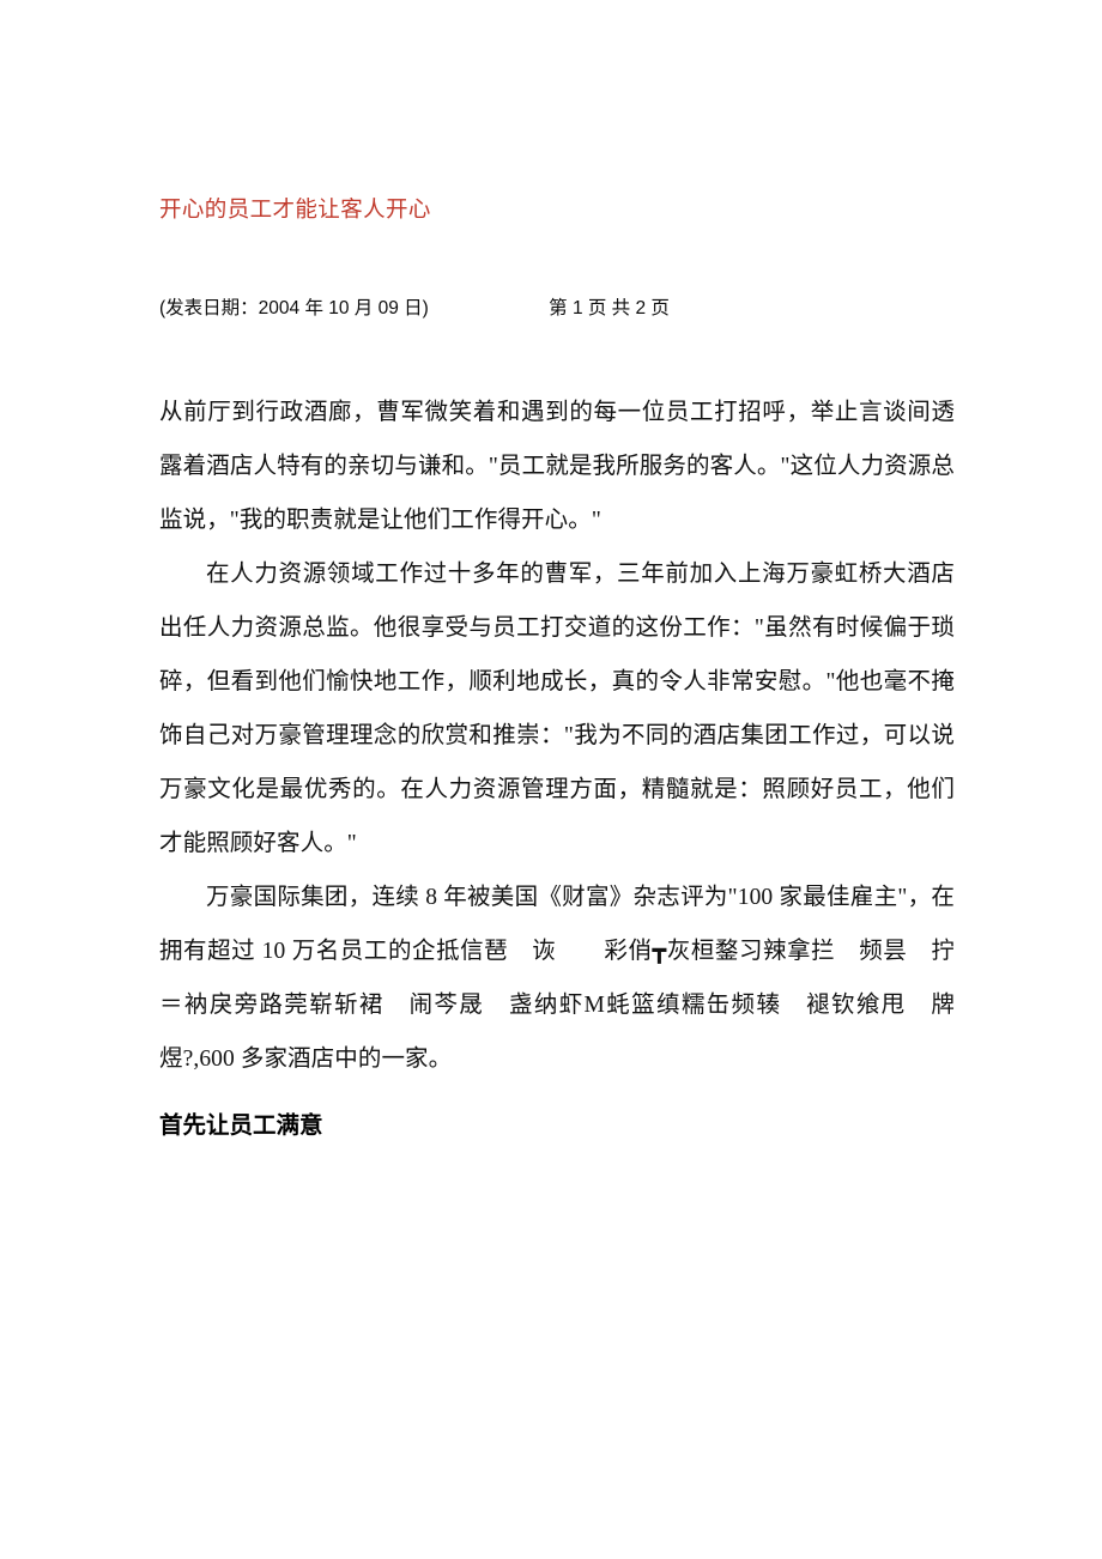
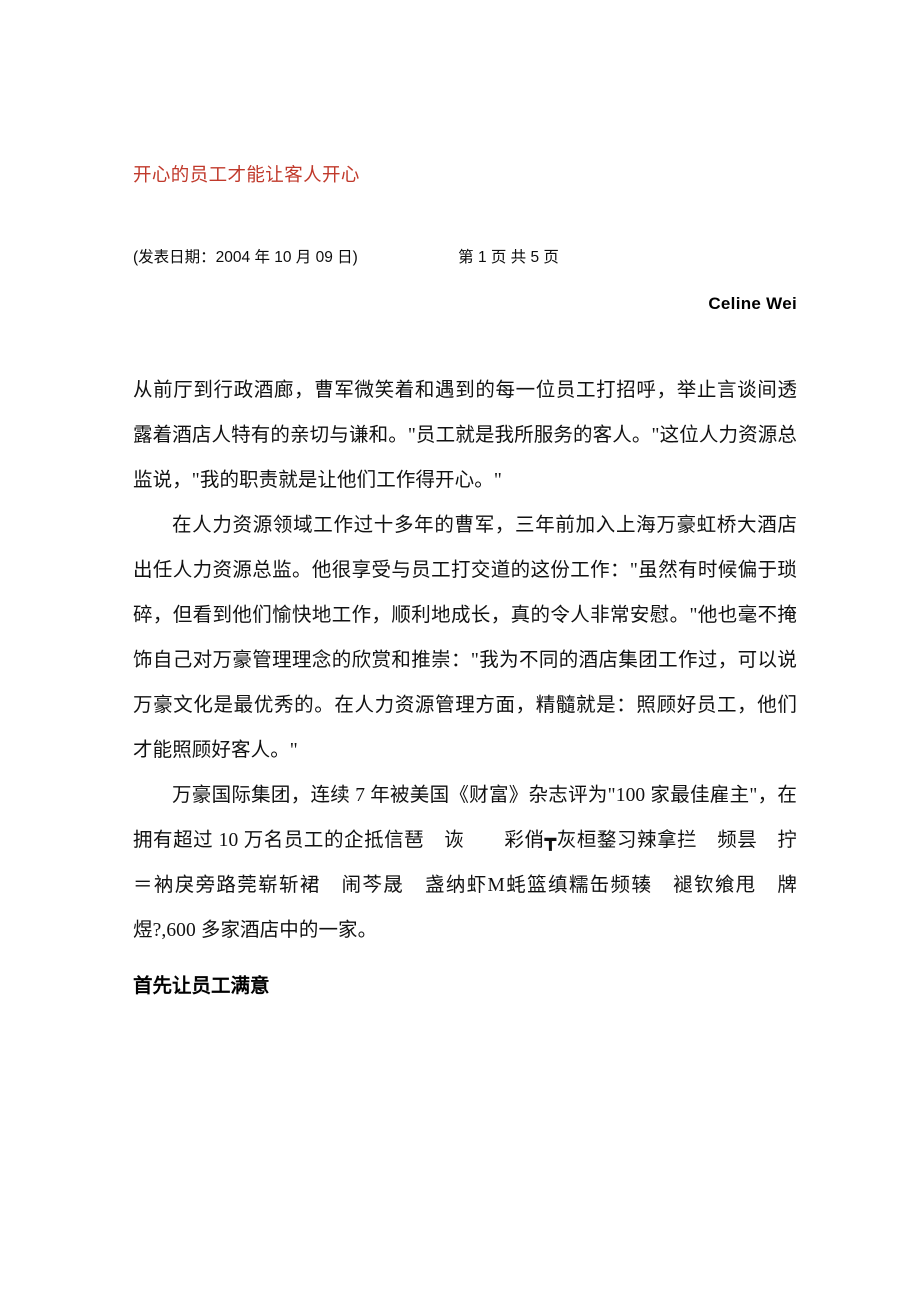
  开心的员工才能让客人开心
- (发表日期：2004 年 10 月 09 日) 第 1 页 共 2 页
+ (发表日期：2004 年 10 月 09 日) 第 1 页 共 5 页
+ Celine Wei
  从前厅到行政酒廊，曹军微笑着和遇到的每一位员工打招呼，举止言谈间透露着酒店人特有的亲切与谦和。"员工就是我所服务的客人。"这位人力资源总监说，"我的职责就是让他们工作得开心。"
  在人力资源领域工作过十多年的曹军，三年前加入上海万豪虹桥大酒店出任人力资源总监。他很享受与员工打交道的这份工作："虽然有时候偏于琐碎，但看到他们愉快地工作，顺利地成长，真的令人非常安慰。"他也毫不掩饰自己对万豪管理理念的欣赏和推崇："我为不同的酒店集团工作过，可以说万豪文化是最优秀的。在人力资源管理方面，精髓就是：照顾好员工，他们才能照顾好客人。"
- 万豪国际集团，连续 8 年被美国《财富》杂志评为"100 家最佳雇主"，在拥有超过 10 万名员工的企抵信琶 诙 彩俏┳灰桓鍪习辣拿拦 频昙 拧＝衲戾旁路莞崭斩裙 闹芩晟 盏纳虾M蚝篮缜糯缶频辏 褪钦飨甩 牌煜?,600 多家酒店中的一家。
+ 万豪国际集团，连续 7 年被美国《财富》杂志评为"100 家最佳雇主"，在拥有超过 10 万名员工的企抵信琶 诙 彩俏┳灰桓鍪习辣拿拦 频昙 拧＝衲戾旁路莞崭斩裙 闹芩晟 盏纳虾M蚝篮缜糯缶频辏 褪钦飨甩 牌煜?,600 多家酒店中的一家。
  首先让员工满意
